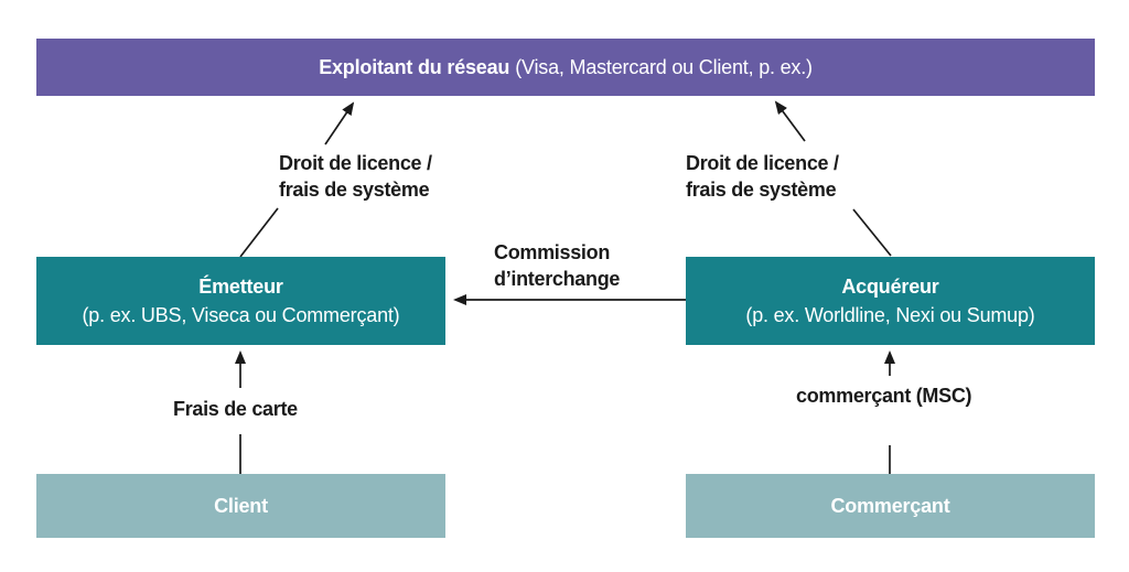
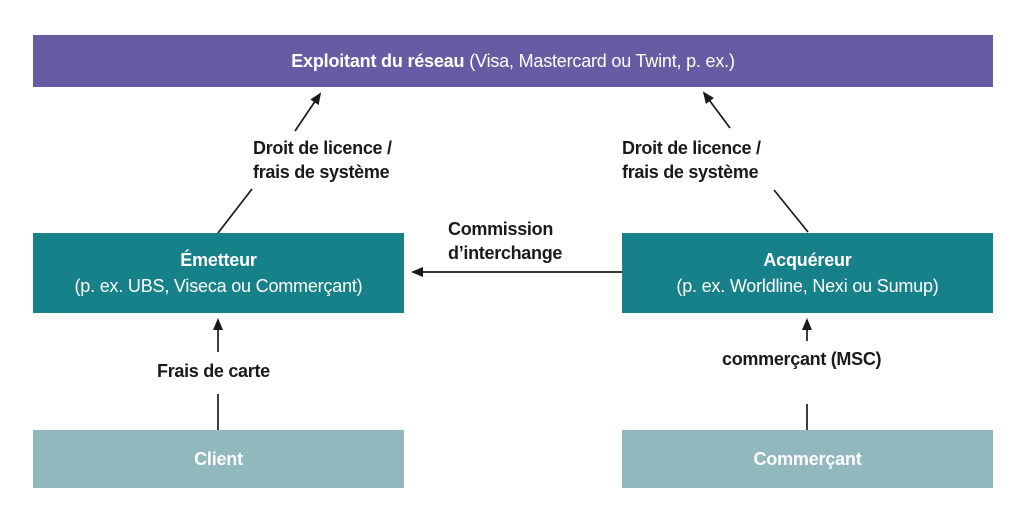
  Exploitant du réseau
- (Visa, Mastercard ou Client, p. ex.)
+ (Visa, Mastercard ou Twint, p. ex.)
  Émetteur
  (p. ex. UBS, Viseca ou Commerçant)
  Acquéreur
  (p. ex. Worldline, Nexi ou Sumup)
  Client
  Commerçant
  Droit de licence /
  frais de système
  Droit de licence /
  frais de système
  Commission
  d’interchange
  Frais de carte
  commerçant (MSC)
